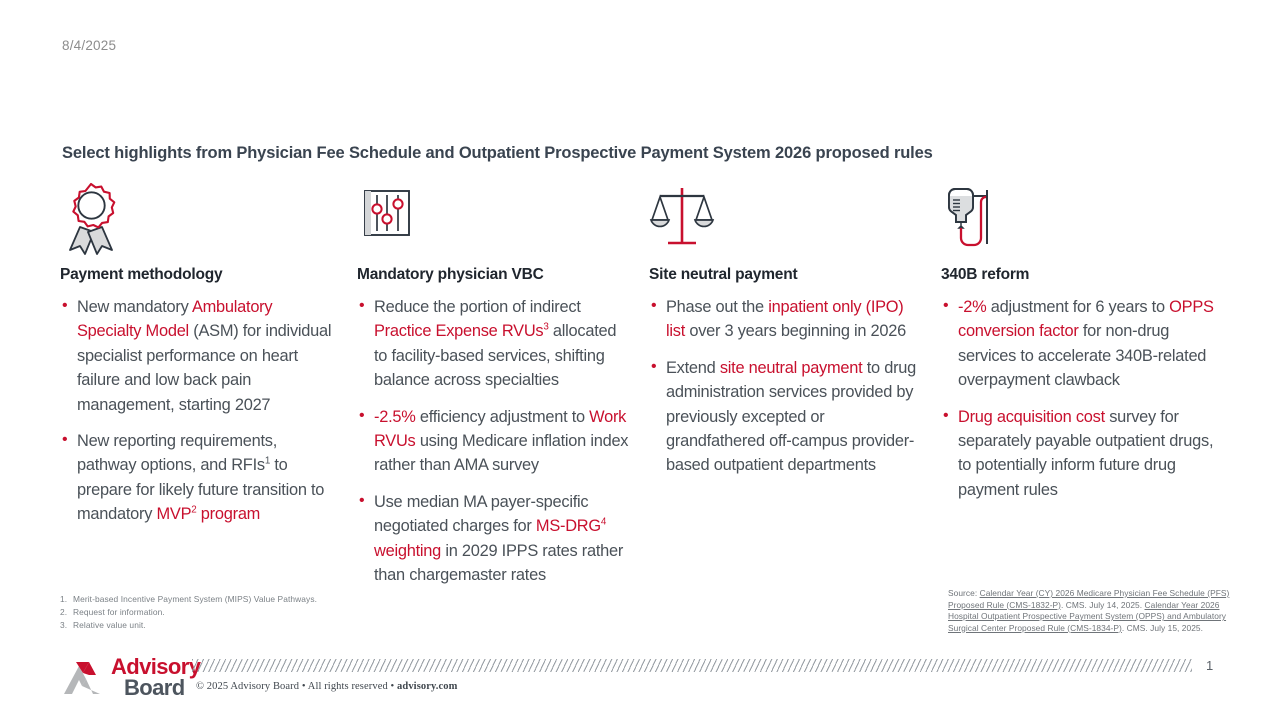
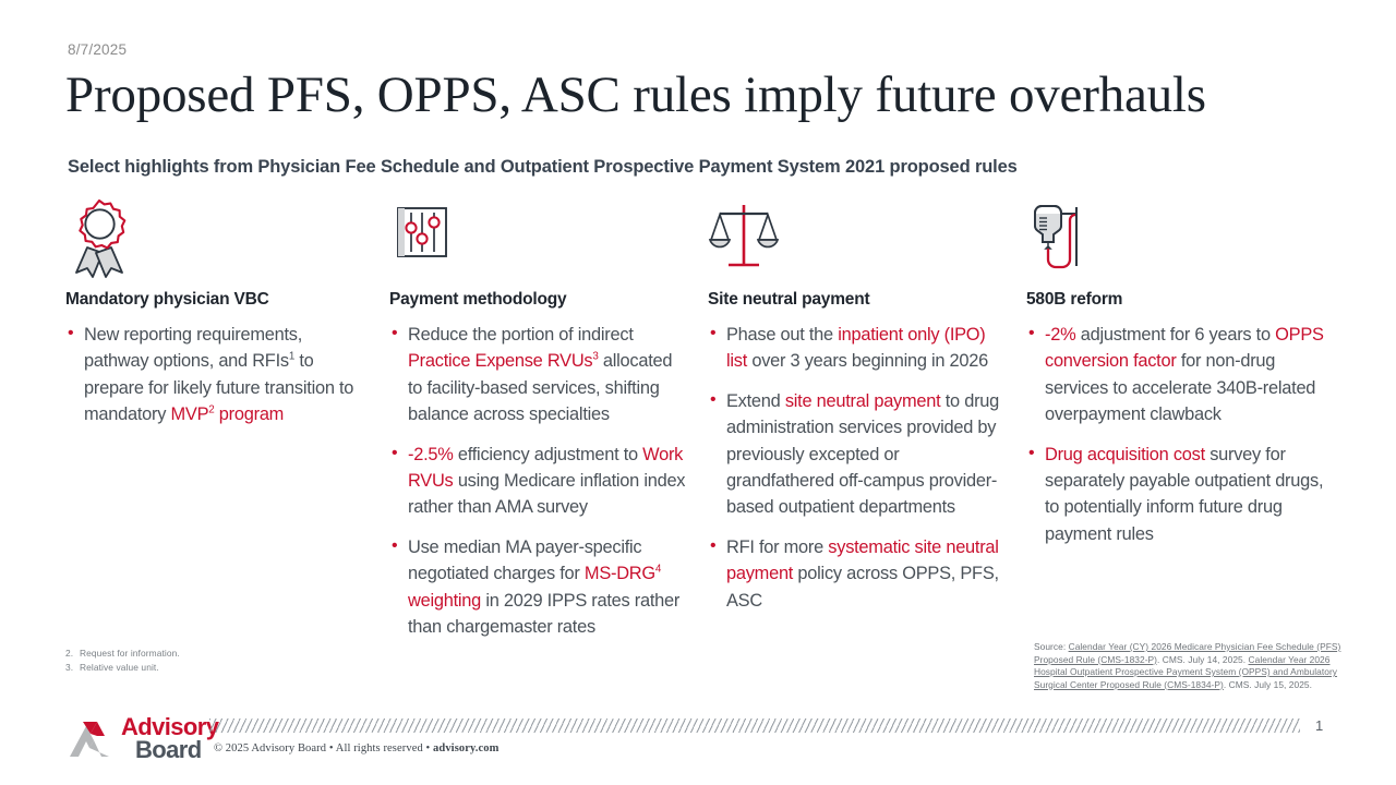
- 8/4/2025
+ 8/7/2025
+ Proposed PFS, OPPS, ASC rules imply future overhauls
- Select highlights from Physician Fee Schedule and Outpatient Prospective Payment System 2026 proposed rules
+ Select highlights from Physician Fee Schedule and Outpatient Prospective Payment System 2021 proposed rules
- Payment methodology
+ Mandatory physician VBC
- New mandatory Ambulatory Specialty Model (ASM) for individual specialist performance on heart failure and low back pain management, starting 2027
  New reporting requirements, pathway options, and RFIs1 to prepare for likely future transition to mandatory MVP2 program
- Mandatory physician VBC
+ Payment methodology
  Reduce the portion of indirect Practice Expense RVUs3 allocated to facility-based services, shifting balance across specialties
  -2.5% efficiency adjustment to Work RVUs using Medicare inflation index rather than AMA survey
  Use median MA payer-specific negotiated charges for MS-DRG4 weighting in 2029 IPPS rates rather than chargemaster rates
  Site neutral payment
  Phase out the inpatient only (IPO) list over 3 years beginning in 2026
  Extend site neutral payment to drug administration services provided by previously excepted or grandfathered off-campus provider-based outpatient departments
+ RFI for more systematic site neutral payment policy across OPPS, PFS, ASC
- 340B reform
+ 580B reform
  -2% adjustment for 6 years to OPPS conversion factor for non-drug services to accelerate 340B-related overpayment clawback
  Drug acquisition cost survey for separately payable outpatient drugs, to potentially inform future drug payment rules
- 1. Merit-based Incentive Payment System (MIPS) Value Pathways.
  2. Request for information.
  3. Relative value unit.
  Source: Calendar Year (CY) 2026 Medicare Physician Fee Schedule (PFS) Proposed Rule (CMS-1832-P). CMS. July 14, 2025. Calendar Year 2026 Hospital Outpatient Prospective Payment System (OPPS) and Ambulatory Surgical Center Proposed Rule (CMS-1834-P). CMS. July 15, 2025.
  Advisor
  Board
  © 2025 Advisory Board • All rights reserved • advisory.com
  1
